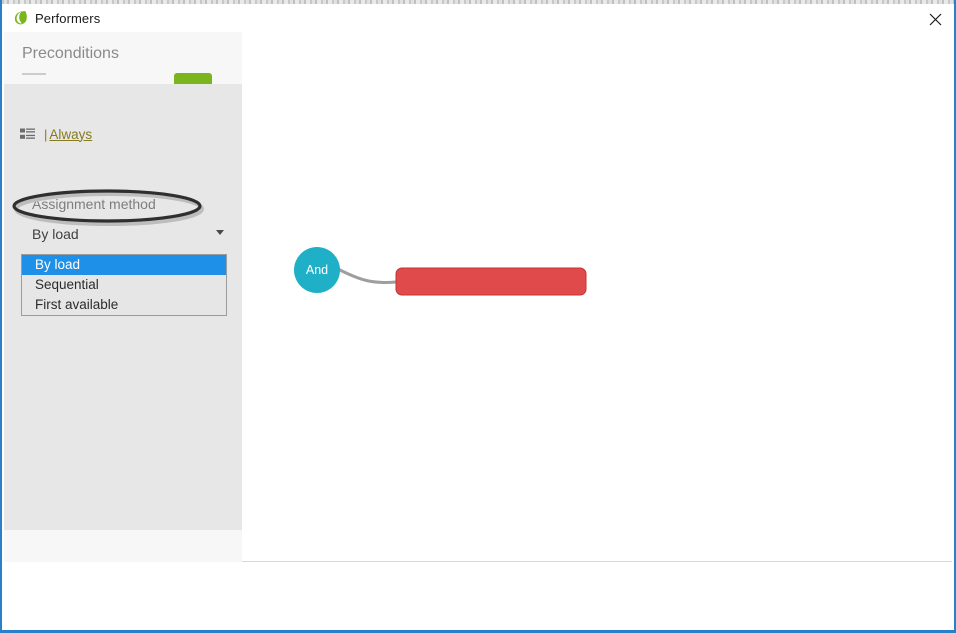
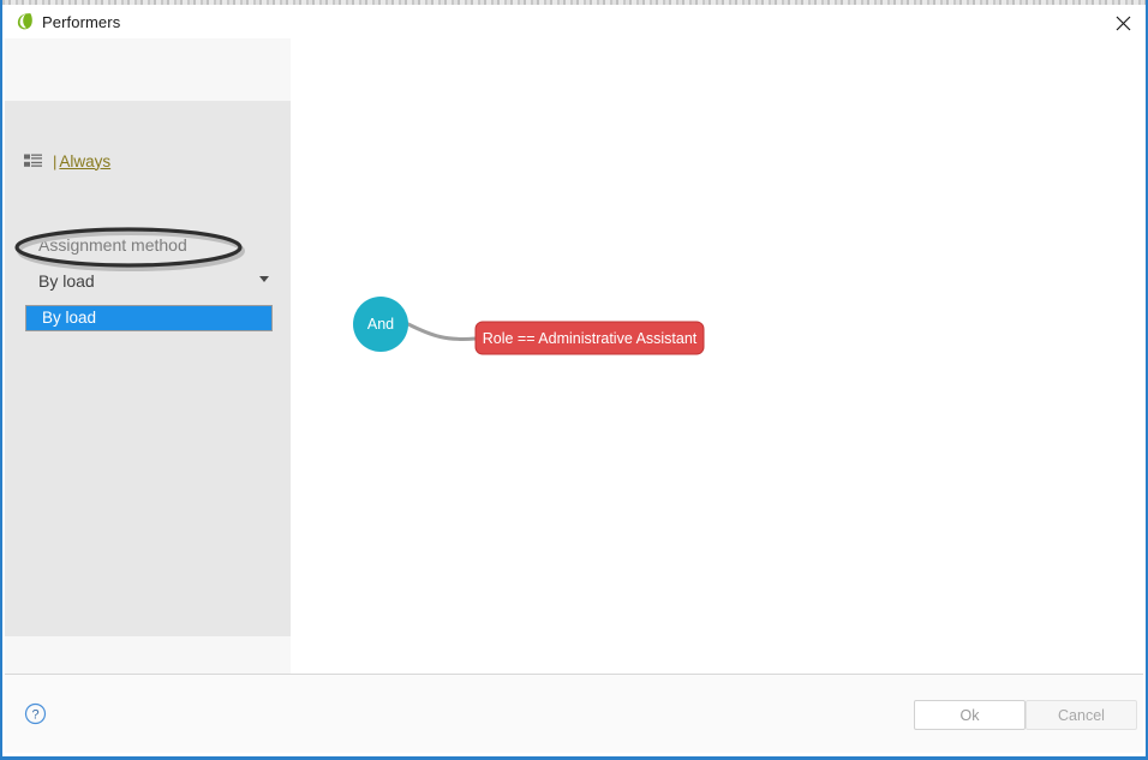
  Performers
- Preconditions
  |
  Always
  Assignment method
  By load
  By load
- Sequential
- First available
  And
+ Role == Administrative Assistant
+ ?
+ Ok
+ Cancel
